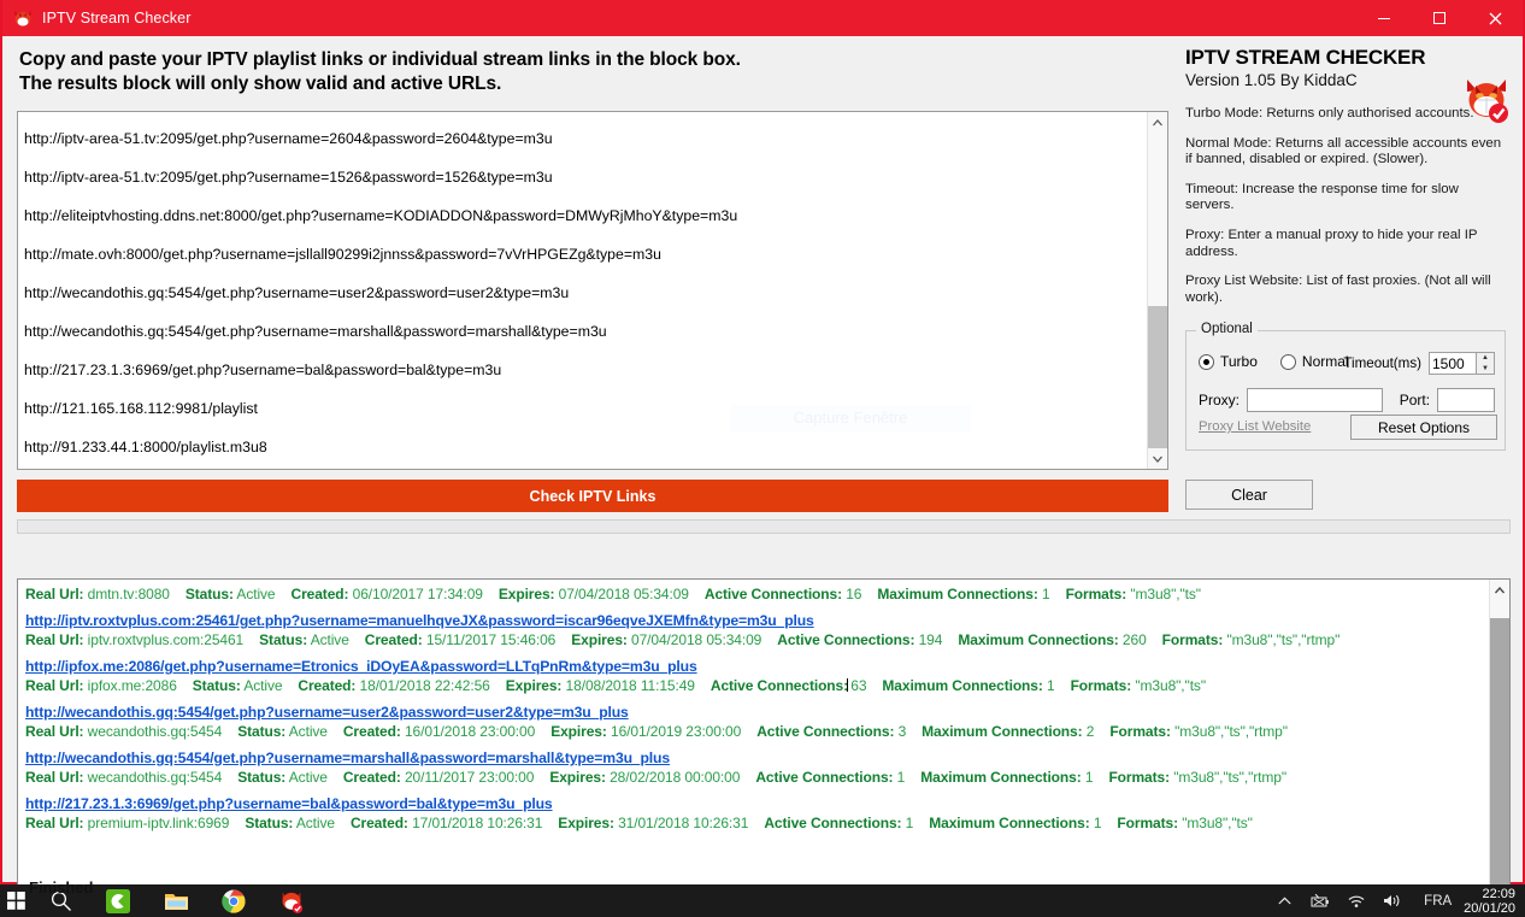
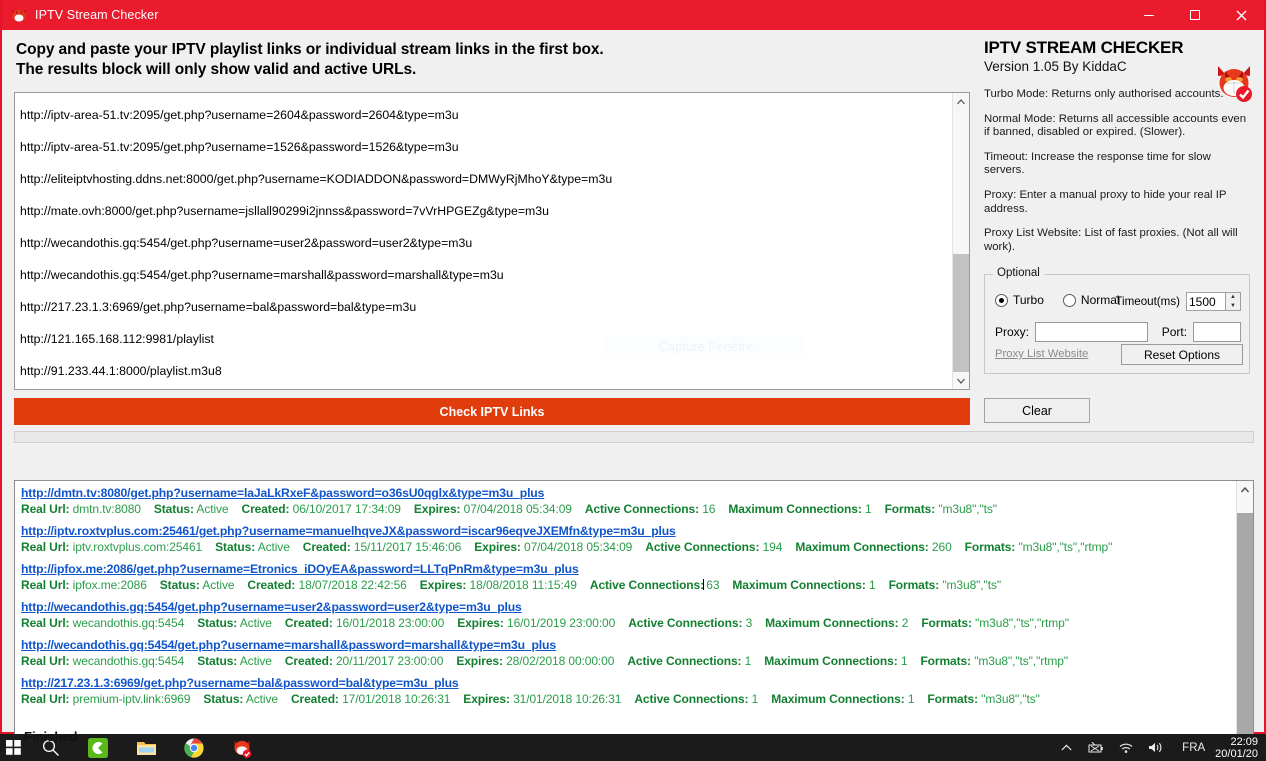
  IPTV Stream Checker
- Copy and paste your IPTV playlist links or individual stream links in the block box.
+ Copy and paste your IPTV playlist links or individual stream links in the first box.
  The results block will only show valid and active URLs.
  http://iptv-area-51.tv:2095/get.php?username=2604&password=2604&type=m3u
  http://iptv-area-51.tv:2095/get.php?username=1526&password=1526&type=m3u
  http://eliteiptvhosting.ddns.net:8000/get.php?username=KODIADDON&password=DMWyRjMhoY&type=m3u
  http://mate.ovh:8000/get.php?username=jsllall90299i2jnnss&password=7vVrHPGEZg&type=m3u
  http://wecandothis.gq:5454/get.php?username=user2&password=user2&type=m3u
  http://wecandothis.gq:5454/get.php?username=marshall&password=marshall&type=m3u
  http://217.23.1.3:6969/get.php?username=bal&password=bal&type=m3u
  http://121.165.168.112:9981/playlist
  http://91.233.44.1:8000/playlist.m3u8
  Check IPTV Links
  IPTV STREAM CHECKER
  Version 1.05 By KiddaC
  Turbo Mode: Returns only authorised accounts.
  Normal Mode: Returns all accessible accounts even if banned, disabled or expired. (Slower).
  Timeout: Increase the response time for slow servers.
  Proxy: Enter a manual proxy to hide your real IP address.
  Proxy List Website: List of fast proxies. (Not all will work).
  Optional
  Turbo
  Normal
  Timeout(ms)
  1500
  Proxy:
  Port:
  Proxy List Website
  Reset Options
  Clear
+ http://dmtn.tv:8080/get.php?username=laJaLkRxeF&password=o36sU0qglx&type=m3u_plus
  Real Url: dmtn.tv:8080 Status: Active Created: 06/10/2017 17:34:09 Expires: 07/04/2018 05:34:09 Active Connections: 16 Maximum Connections: 1 Formats: "m3u8","ts"
  http://iptv.roxtvplus.com:25461/get.php?username=manuelhqveJX&password=iscar96eqveJXEMfn&type=m3u_plus
  Real Url: iptv.roxtvplus.com:25461 Status: Active Created: 15/11/2017 15:46:06 Expires: 07/04/2018 05:34:09 Active Connections: 194 Maximum Connections: 260 Formats: "m3u8","ts","rtmp"
  http://ipfox.me:2086/get.php?username=Etronics_iDOyEA&password=LLTqPnRm&type=m3u_plus
- Real Url: ipfox.me:2086 Status: Active Created: 18/01/2018 22:42:56 Expires: 18/08/2018 11:15:49 Active Connections 63 Maximum Connections: 1 Formats: "m3u8","ts"
+ Real Url: ipfox.me:2086 Status: Active Created: 18/07/2018 22:42:56 Expires: 18/08/2018 11:15:49 Active Connections 63 Maximum Connections: 1 Formats: "m3u8","ts"
  http://wecandothis.gq:5454/get.php?username=user2&password=user2&type=m3u_plus
  Real Url: wecandothis.gq:5454 Status: Active Created: 16/01/2018 23:00:00 Expires: 16/01/2019 23:00:00 Active Connections: 3 Maximum Connections: 2 Formats: "m3u8","ts","rtmp"
  http://wecandothis.gq:5454/get.php?username=marshall&password=marshall&type=m3u_plus
  Real Url: wecandothis.gq:5454 Status: Active Created: 20/11/2017 23:00:00 Expires: 28/02/2018 00:00:00 Active Connections: 1 Maximum Connections: 1 Formats: "m3u8","ts","rtmp"
  http://217.23.1.3:6969/get.php?username=bal&password=bal&type=m3u_plus
  Real Url: premium-iptv.link:6969 Status: Active Created: 17/01/2018 10:26:31 Expires: 31/01/2018 10:26:31 Active Connections: 1 Maximum Connections: 1 Formats: "m3u8","ts"
  Finished
  FRA
  22:09
  20/01/20
